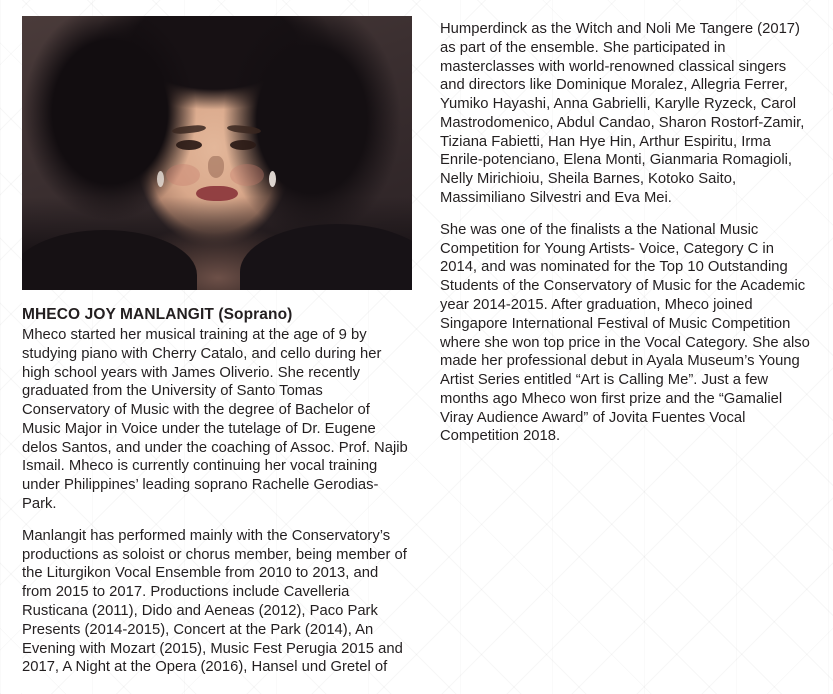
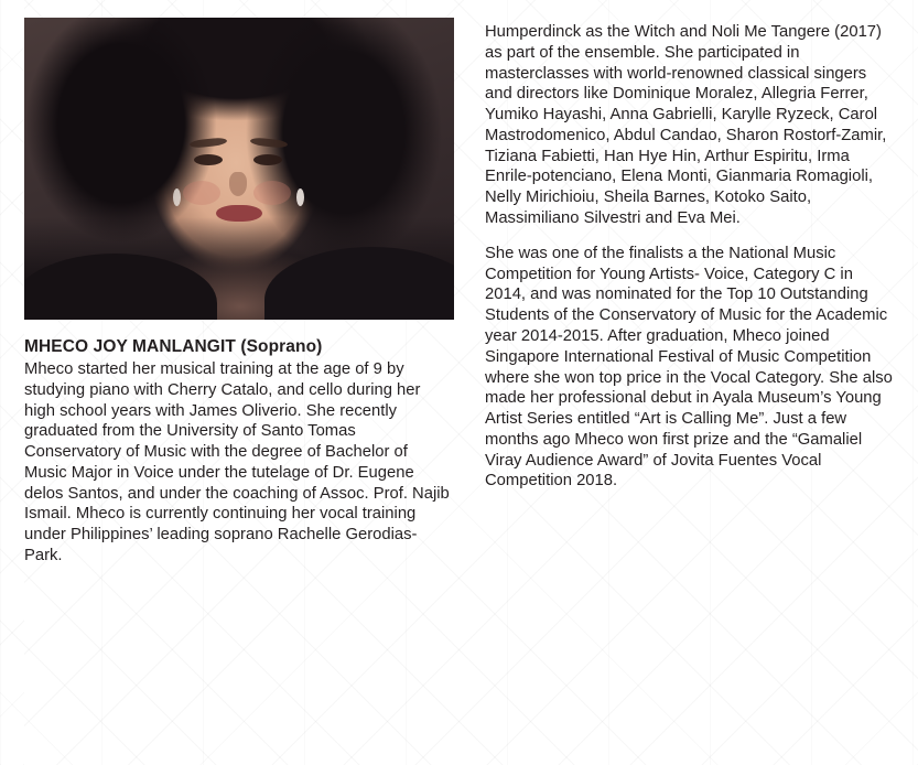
  MHECO JOY MANLANGIT (Soprano)
  Mheco started her musical training at the age of 9 by studying piano with Cherry Catalo, and cello during her high school years with James Oliverio. She recently graduated from the University of Santo Tomas Conservatory of Music with the degree of Bachelor of Music Major in Voice under the tutelage of Dr. Eugene delos Santos, and under the coaching of Assoc. Prof. Najib Ismail. Mheco is currently continuing her vocal training under Philippines’ leading soprano Rachelle Gerodias-Park.
- Manlangit has performed mainly with the Conservatory’s productions as soloist or chorus member, being member of the Liturgikon Vocal Ensemble from 2010 to 2013, and from 2015 to 2017. Productions include Cavelleria Rusticana (2011), Dido and Aeneas (2012), Paco Park Presents (2014-2015), Concert at the Park (2014), An Evening with Mozart (2015), Music Fest Perugia 2015 and 2017, A Night at the Opera (2016), Hansel und Gretel of
  Humperdinck as the Witch and Noli Me Tangere (2017) as part of the ensemble. She participated in masterclasses with world-renowned classical singers and directors like Dominique Moralez, Allegria Ferrer, Yumiko Hayashi, Anna Gabrielli, Karylle Ryzeck, Carol Mastrodomenico, Abdul Candao, Sharon Rostorf-Zamir, Tiziana Fabietti, Han Hye Hin, Arthur Espiritu, Irma Enrile-potenciano, Elena Monti, Gianmaria Romagioli, Nelly Mirichioiu, Sheila Barnes, Kotoko Saito, Massimiliano Silvestri and Eva Mei.
  She was one of the finalists a the National Music Competition for Young Artists- Voice, Category C in 2014, and was nominated for the Top 10 Outstanding Students of the Conservatory of Music for the Academic year 2014-2015. After graduation, Mheco joined Singapore International Festival of Music Competition where she won top price in the Vocal Category. She also made her professional debut in Ayala Museum’s Young Artist Series entitled “Art is Calling Me”. Just a few months ago Mheco won first prize and the “Gamaliel Viray Audience Award” of Jovita Fuentes Vocal Competition 2018.
